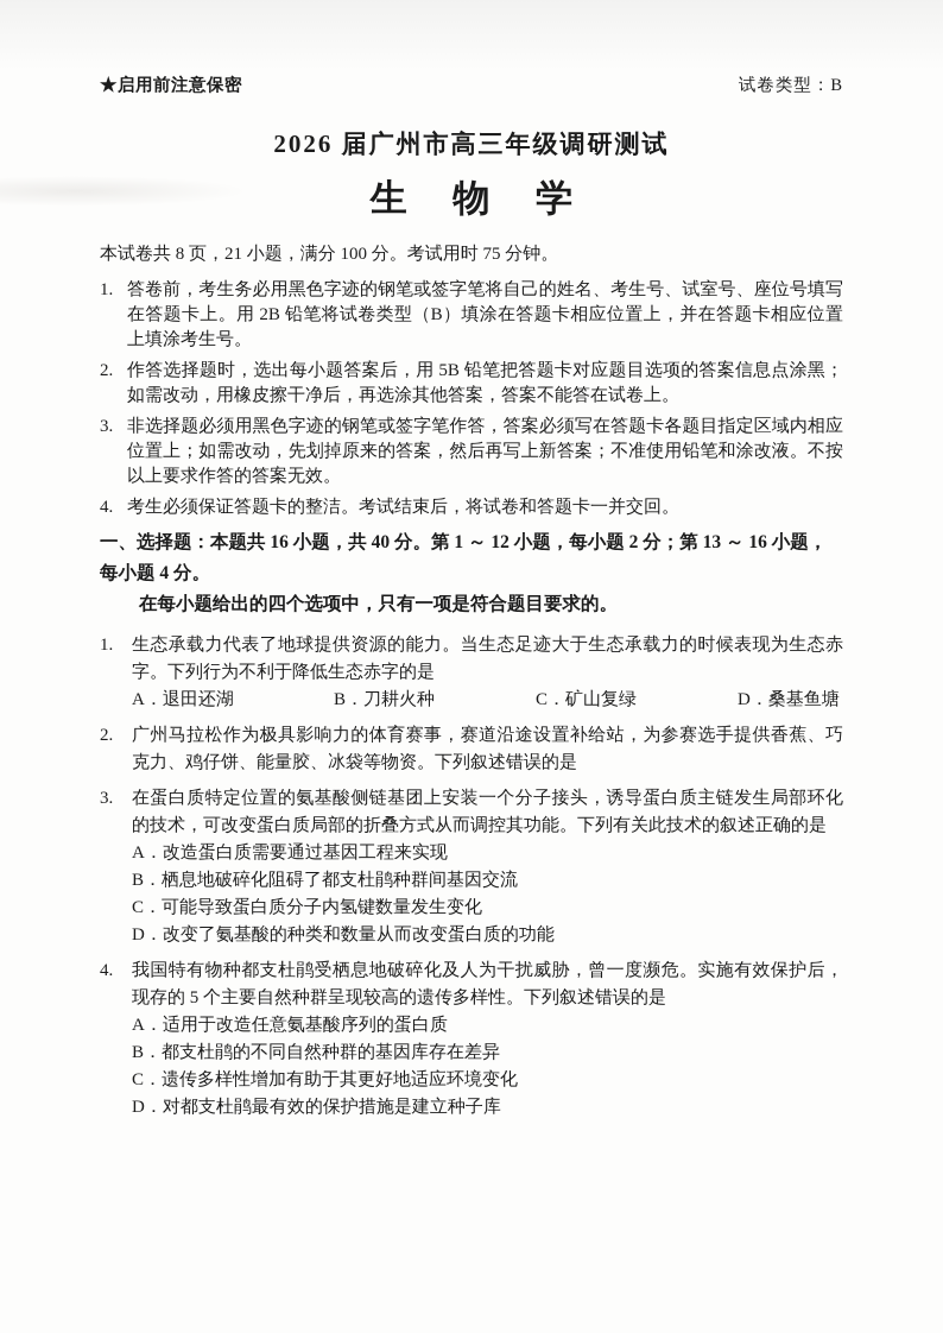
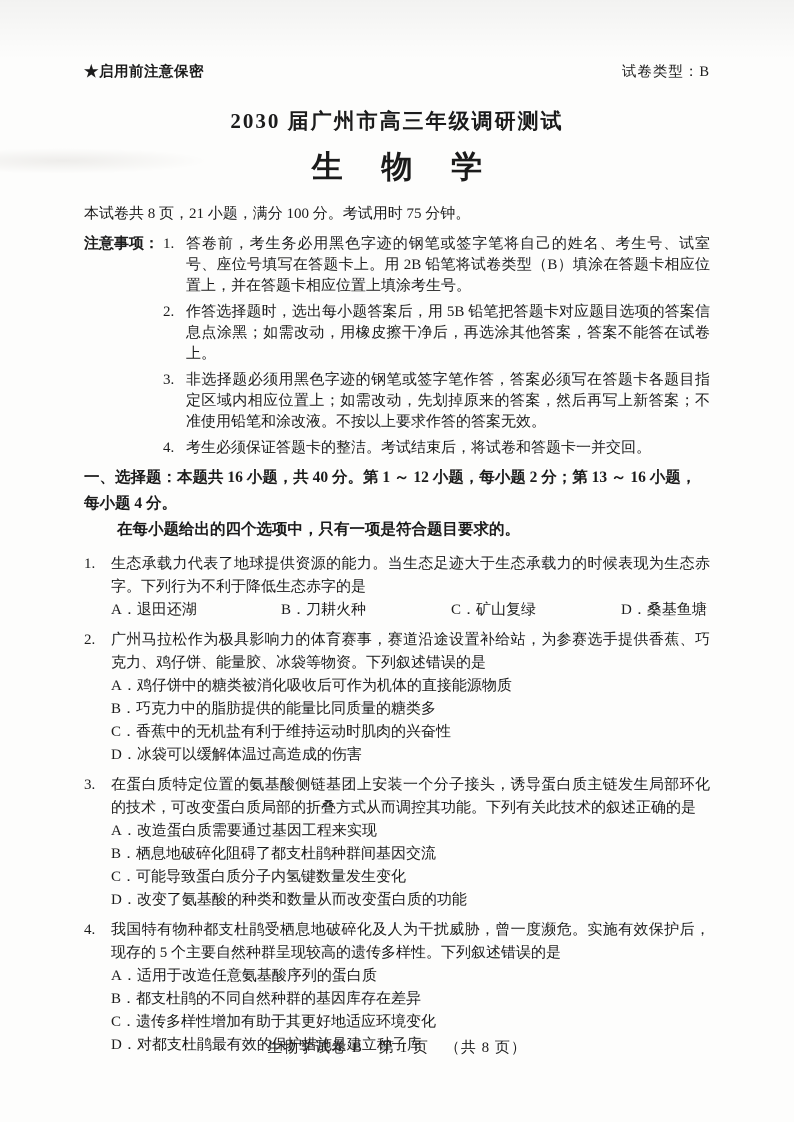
  ★启用前注意保密
  试卷类型：B
- 2026 届广州市高三年级调研测试
+ 2030 届广州市高三年级调研测试
  生物学
  本试卷共 8 页，21 小题，满分 100 分。考试用时 75 分钟。
+ 注意事项：
  1.
  答卷前，考生务必用黑色字迹的钢笔或签字笔将自己的姓名、考生号、试室号、座位号填写在答题卡上。用 2B 铅笔将试卷类型（B）填涂在答题卡相应位置上，并在答题卡相应位置上填涂考生号。
  2.
  作答选择题时，选出每小题答案后，用 5B 铅笔把答题卡对应题目选项的答案信息点涂黑；如需改动，用橡皮擦干净后，再选涂其他答案，答案不能答在试卷上。
  3.
  非选择题必须用黑色字迹的钢笔或签字笔作答，答案必须写在答题卡各题目指定区域内相应位置上；如需改动，先划掉原来的答案，然后再写上新答案；不准使用铅笔和涂改液。不按以上要求作答的答案无效。
  4.
  考生必须保证答题卡的整洁。考试结束后，将试卷和答题卡一并交回。
  一、选择题：本题共 16 小题，共 40 分。第 1 ～ 12 小题，每小题 2 分；第 13 ～ 16 小题，每小题 4 分。
  在每小题给出的四个选项中，只有一项是符合题目要求的。
  1.
  生态承载力代表了地球提供资源的能力。当生态足迹大于生态承载力的时候表现为生态赤字。下列行为不利于降低生态赤字的是
  A．退田还湖
  B．刀耕火种
  C．矿山复绿
  D．桑基鱼塘
  2.
  广州马拉松作为极具影响力的体育赛事，赛道沿途设置补给站，为参赛选手提供香蕉、巧克力、鸡仔饼、能量胶、冰袋等物资。下列叙述错误的是
+ A．鸡仔饼中的糖类被消化吸收后可作为机体的直接能源物质
+ B．巧克力中的脂肪提供的能量比同质量的糖类多
+ C．香蕉中的无机盐有利于维持运动时肌肉的兴奋性
+ D．冰袋可以缓解体温过高造成的伤害
  3.
  在蛋白质特定位置的氨基酸侧链基团上安装一个分子接头，诱导蛋白质主链发生局部环化的技术，可改变蛋白质局部的折叠方式从而调控其功能。下列有关此技术的叙述正确的是
  A．改造蛋白质需要通过基因工程来实现
  B．栖息地破碎化阻碍了都支杜鹃种群间基因交流
  C．可能导致蛋白质分子内氢键数量发生变化
  D．改变了氨基酸的种类和数量从而改变蛋白质的功能
  4.
  我国特有物种都支杜鹃受栖息地破碎化及人为干扰威胁，曾一度濒危。实施有效保护后，现存的 5 个主要自然种群呈现较高的遗传多样性。下列叙述错误的是
  A．适用于改造任意氨基酸序列的蛋白质
  B．都支杜鹃的不同自然种群的基因库存在差异
  C．遗传多样性增加有助于其更好地适应环境变化
  D．对都支杜鹃最有效的保护措施是建立种子库
+ 生物学试卷 B 第 1 页 （共 8 页）
